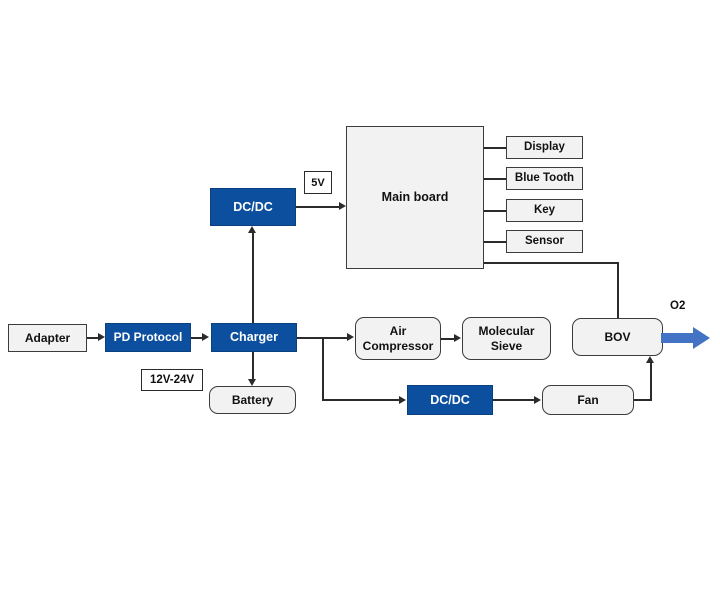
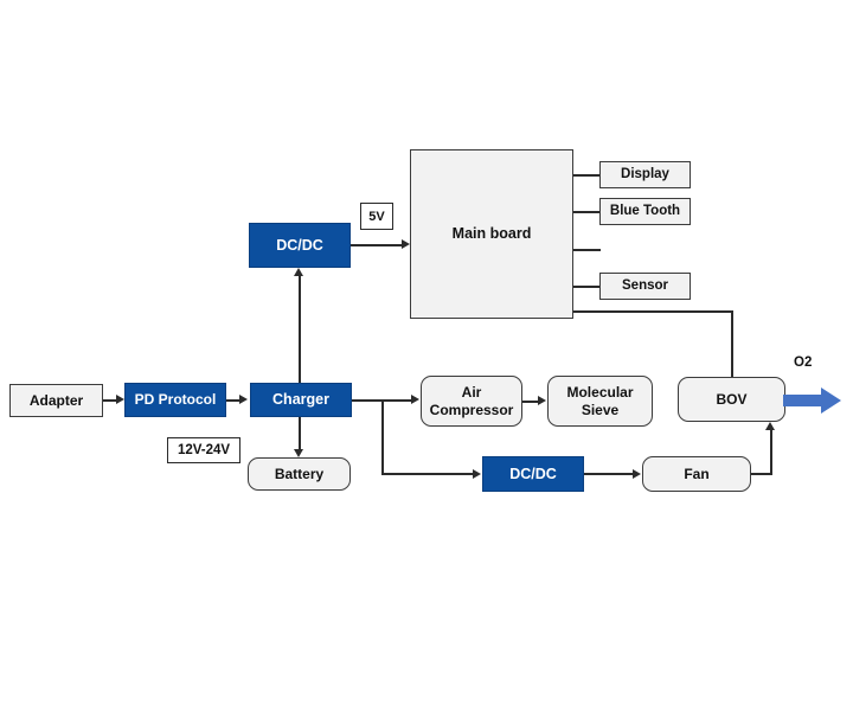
  5V
  DC/DC
  Main board
  Display
  Blue Tooth
- Key
  Sensor
  Adapter
  PD Protocol
  Charger
  Battery
  12V-24V
  Air
  Compressor
  Molecular
  Sieve
  BOV
  DC/DC
  Fan
  O2
